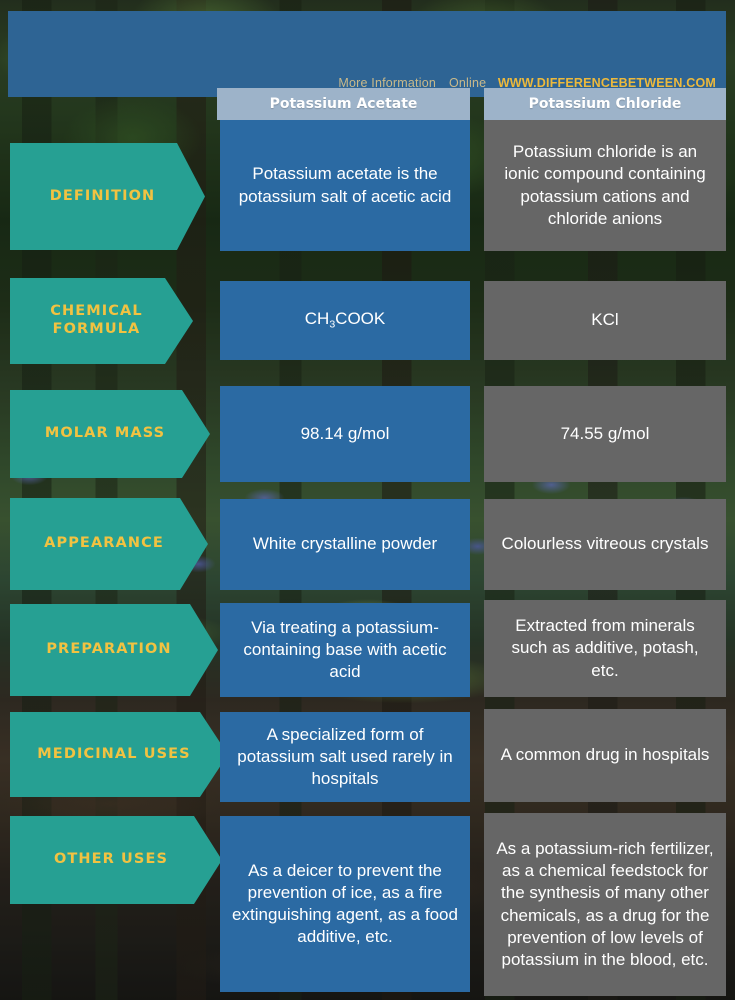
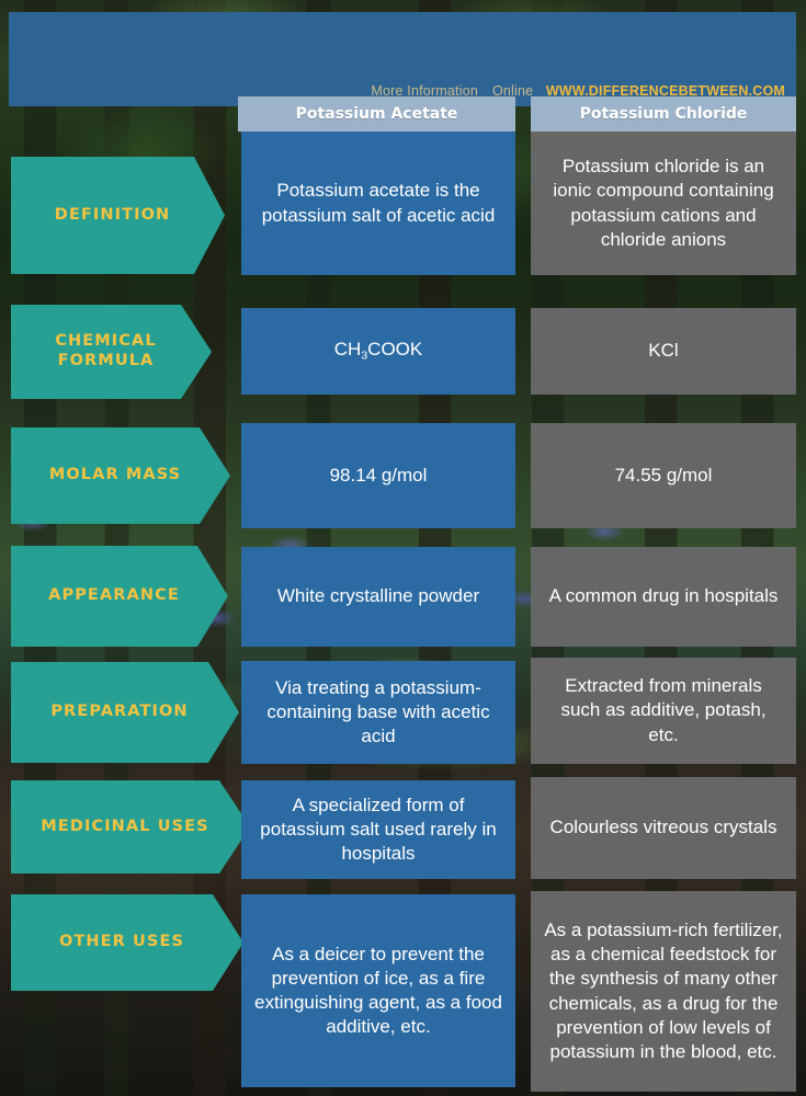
  More Information Online WWW.DIFFERENCEBETWEEN.COM
  Potassium Acetate
  Potassium Chloride
  DEFINITION
  Potassium acetate is the potassium salt of acetic acid
  Potassium chloride is an ionic compound containing potassium cations and chloride anions
  CHEMICAL FORMULA
  CH3COOK
  KCl
  MOLAR MASS
  98.14 g/mol
  74.55 g/mol
  APPEARANCE
  White crystalline powder
- Colourless vitreous crystals
+ A common drug in hospitals
  PREPARATION
  Via treating a potassium-containing base with acetic acid
  Extracted from minerals such as additive, potash, etc.
  MEDICINAL USES
  A specialized form of potassium salt used rarely in hospitals
- A common drug in hospitals
+ Colourless vitreous crystals
  OTHER USES
  As a deicer to prevent the prevention of ice, as a fire extinguishing agent, as a food additive, etc.
  As a potassium-rich fertilizer, as a chemical feedstock for the synthesis of many other chemicals, as a drug for the prevention of low levels of potassium in the blood, etc.
